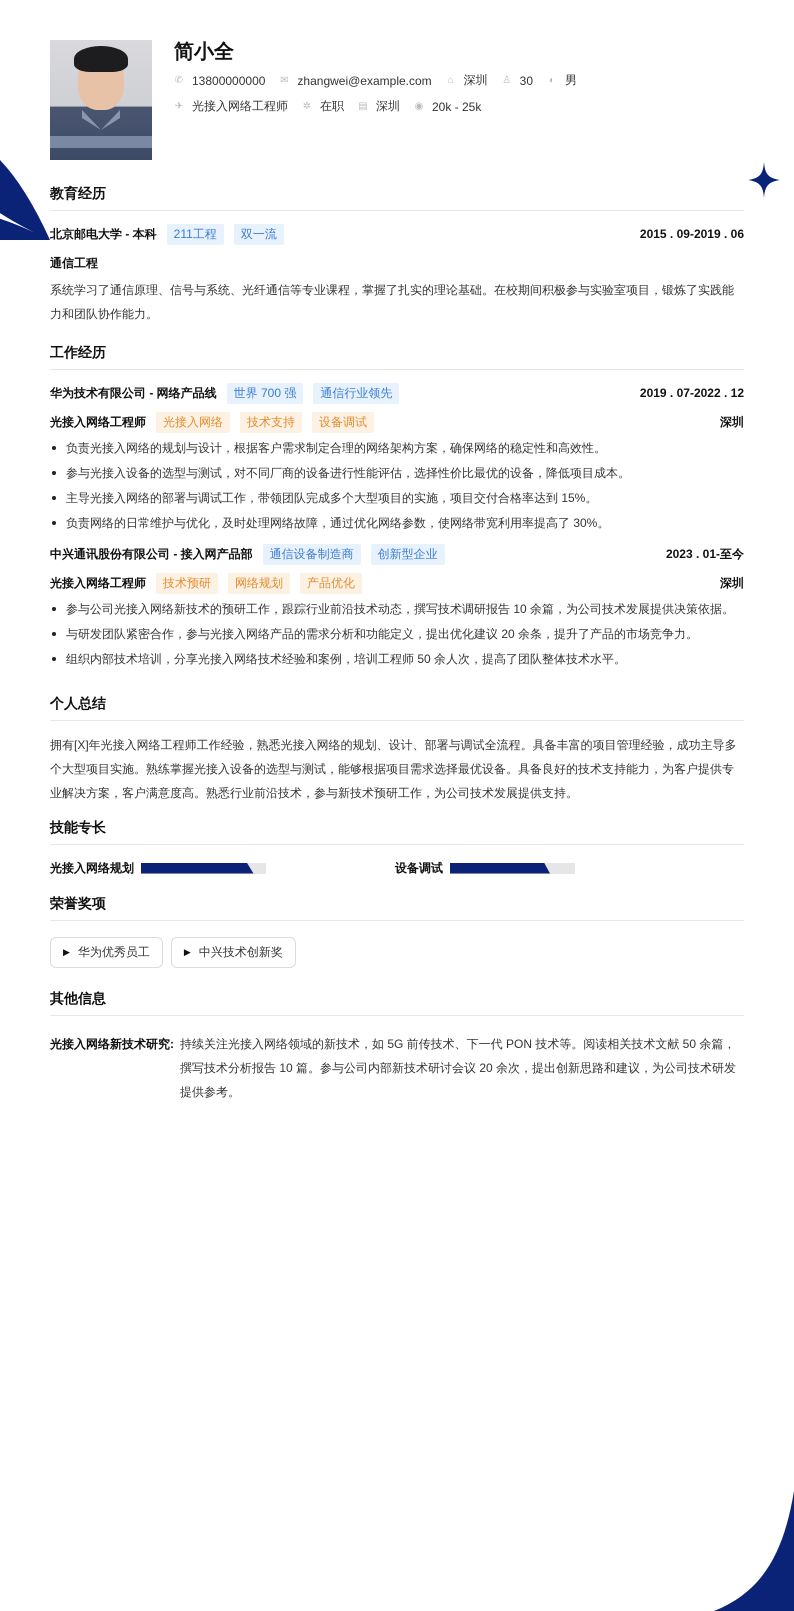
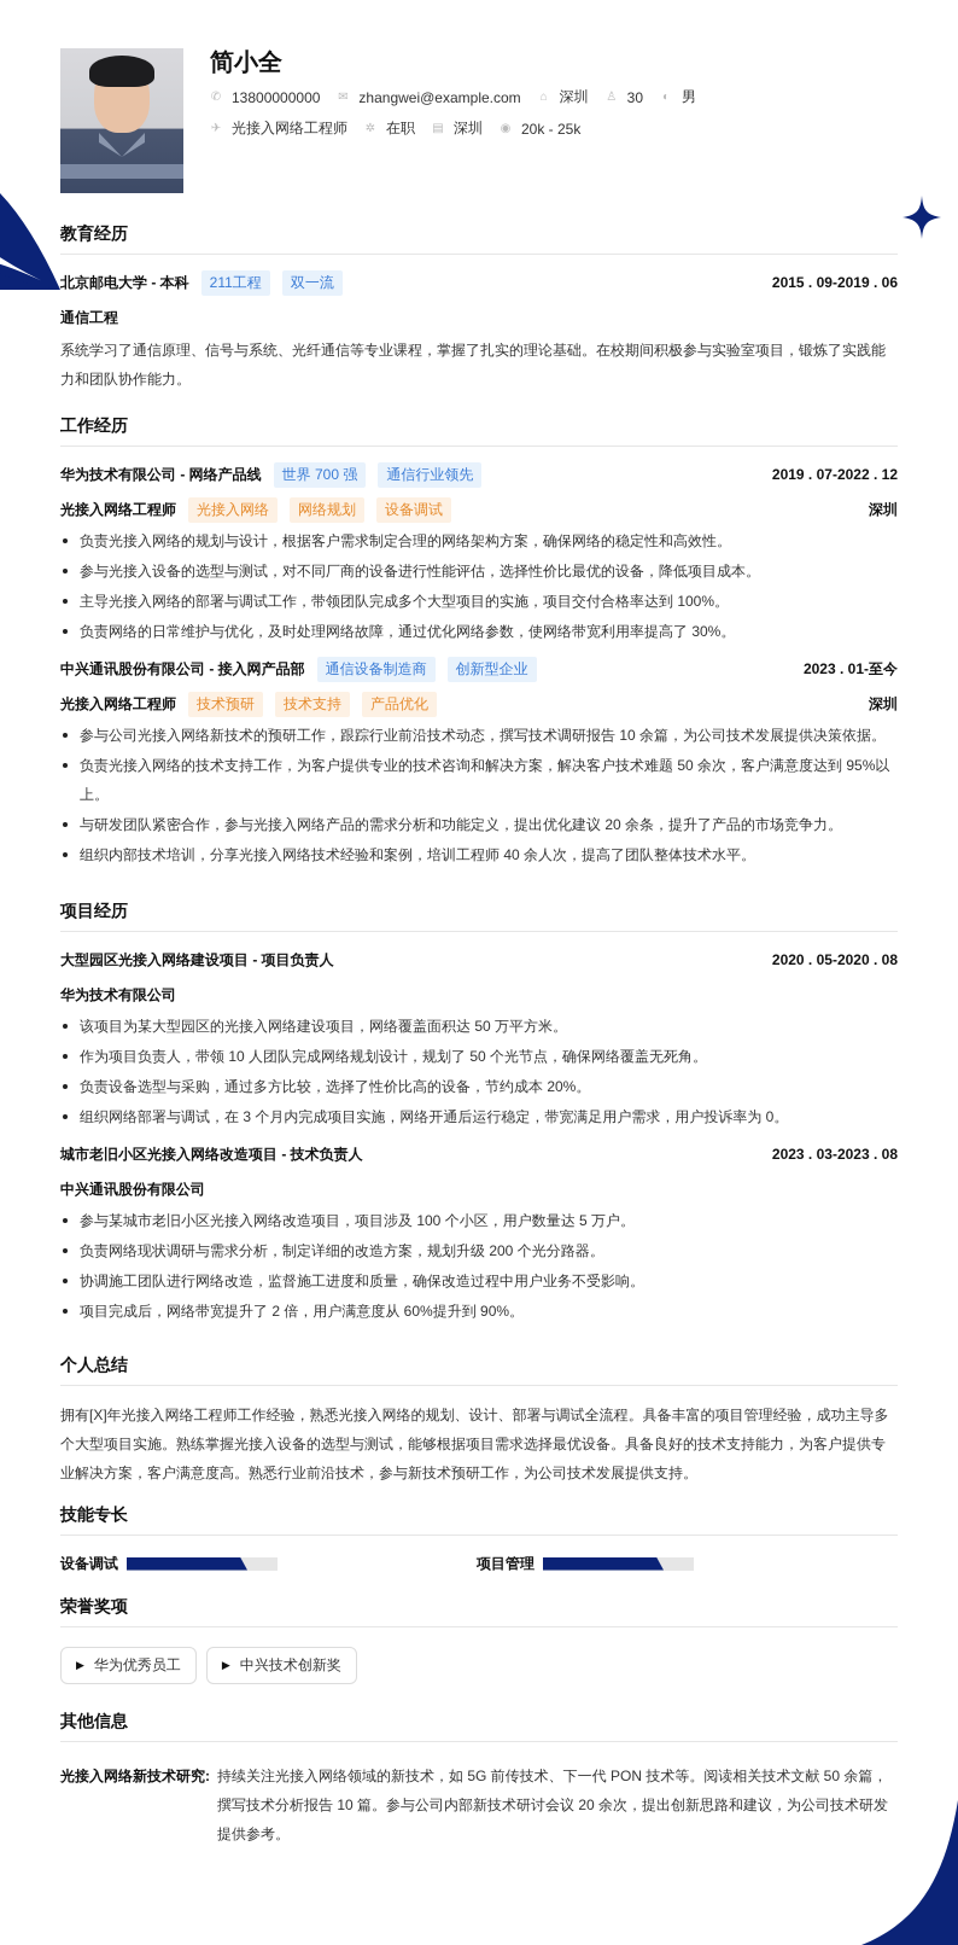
  简小全
  ✆
  13800000000
  ✉
  zhangwei@example.com
  ⌂
  深圳
  ♙
  30
  ◐
  男
  ✈
  光接入网络工程师
  ✲
  在职
  ▤
  深圳
  ◉
  20k - 25k
  教育经历
  北京邮电大学 - 本科
  211工程
  双一流
  2015 . 09-2019 . 06
  通信工程
  系统学习了通信原理、信号与系统、光纤通信等专业课程，掌握了扎实的理论基础。在校期间积极参与实验室项目，锻炼了实践能力和团队协作能力。
  工作经历
  华为技术有限公司 - 网络产品线
  世界 700 强
  通信行业领先
  2019 . 07-2022 . 12
  光接入网络工程师
  光接入网络
- 技术支持
+ 网络规划
  设备调试
  深圳
  负责光接入网络的规划与设计，根据客户需求制定合理的网络架构方案，确保网络的稳定性和高效性。
  参与光接入设备的选型与测试，对不同厂商的设备进行性能评估，选择性价比最优的设备，降低项目成本。
- 主导光接入网络的部署与调试工作，带领团队完成多个大型项目的实施，项目交付合格率达到 15%。
+ 主导光接入网络的部署与调试工作，带领团队完成多个大型项目的实施，项目交付合格率达到 100%。
  负责网络的日常维护与优化，及时处理网络故障，通过优化网络参数，使网络带宽利用率提高了 30%。
  中兴通讯股份有限公司 - 接入网产品部
  通信设备制造商
  创新型企业
  2023 . 01-至今
  光接入网络工程师
  技术预研
- 网络规划
+ 技术支持
  产品优化
  深圳
  参与公司光接入网络新技术的预研工作，跟踪行业前沿技术动态，撰写技术调研报告 10 余篇，为公司技术发展提供决策依据。
+ 负责光接入网络的技术支持工作，为客户提供专业的技术咨询和解决方案，解决客户技术难题 50 余次，客户满意度达到 95%以上。
  与研发团队紧密合作，参与光接入网络产品的需求分析和功能定义，提出优化建议 20 余条，提升了产品的市场竞争力。
- 组织内部技术培训，分享光接入网络技术经验和案例，培训工程师 50 余人次，提高了团队整体技术水平。
+ 组织内部技术培训，分享光接入网络技术经验和案例，培训工程师 40 余人次，提高了团队整体技术水平。
+ 项目经历
+ 大型园区光接入网络建设项目 - 项目负责人
+ 2020 . 05-2020 . 08
+ 华为技术有限公司
+ 该项目为某大型园区的光接入网络建设项目，网络覆盖面积达 50 万平方米。
+ 作为项目负责人，带领 10 人团队完成网络规划设计，规划了 50 个光节点，确保网络覆盖无死角。
+ 负责设备选型与采购，通过多方比较，选择了性价比高的设备，节约成本 20%。
+ 组织网络部署与调试，在 3 个月内完成项目实施，网络开通后运行稳定，带宽满足用户需求，用户投诉率为 0。
+ 城市老旧小区光接入网络改造项目 - 技术负责人
+ 2023 . 03-2023 . 08
+ 中兴通讯股份有限公司
+ 参与某城市老旧小区光接入网络改造项目，项目涉及 100 个小区，用户数量达 5 万户。
+ 负责网络现状调研与需求分析，制定详细的改造方案，规划升级 200 个光分路器。
+ 协调施工团队进行网络改造，监督施工进度和质量，确保改造过程中用户业务不受影响。
+ 项目完成后，网络带宽提升了 2 倍，用户满意度从 60%提升到 90%。
  个人总结
  拥有[X]年光接入网络工程师工作经验，熟悉光接入网络的规划、设计、部署与调试全流程。具备丰富的项目管理经验，成功主导多个大型项目实施。熟练掌握光接入设备的选型与测试，能够根据项目需求选择最优设备。具备良好的技术支持能力，为客户提供专业解决方案，客户满意度高。熟悉行业前沿技术，参与新技术预研工作，为公司技术发展提供支持。
  技能专长
- 光接入网络规划
  设备调试
+ 项目管理
  荣誉奖项
  ▶
  华为优秀员工
  ▶
  中兴技术创新奖
  其他信息
  光接入网络新技术研究:
  持续关注光接入网络领域的新技术，如 5G 前传技术、下一代 PON 技术等。阅读相关技术文献 50 余篇，撰写技术分析报告 10 篇。参与公司内部新技术研讨会议 20 余次，提出创新思路和建议，为公司技术研发提供参考。
